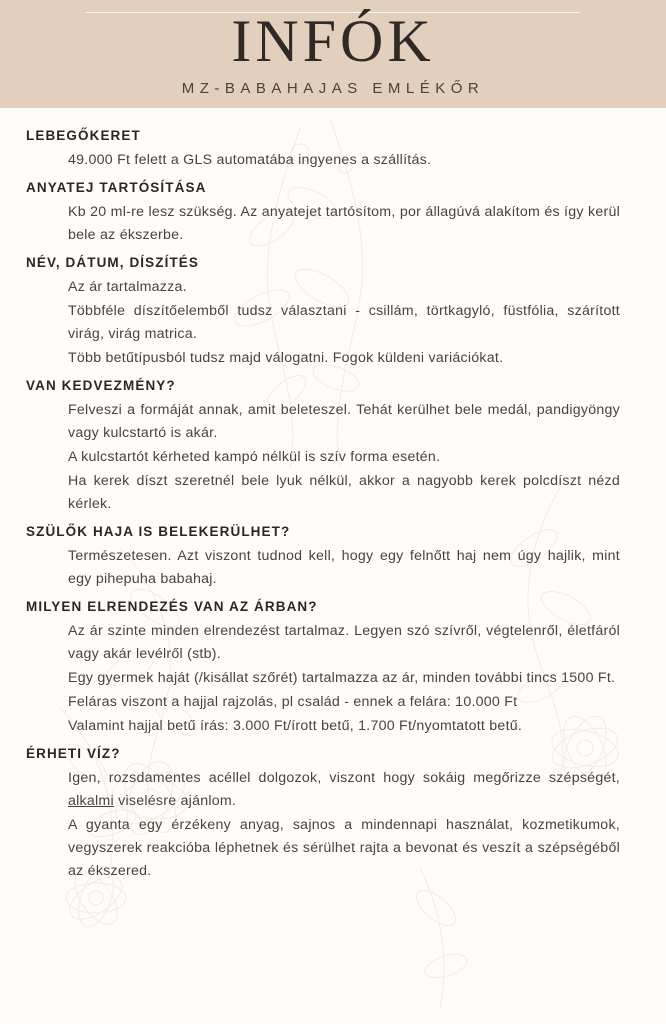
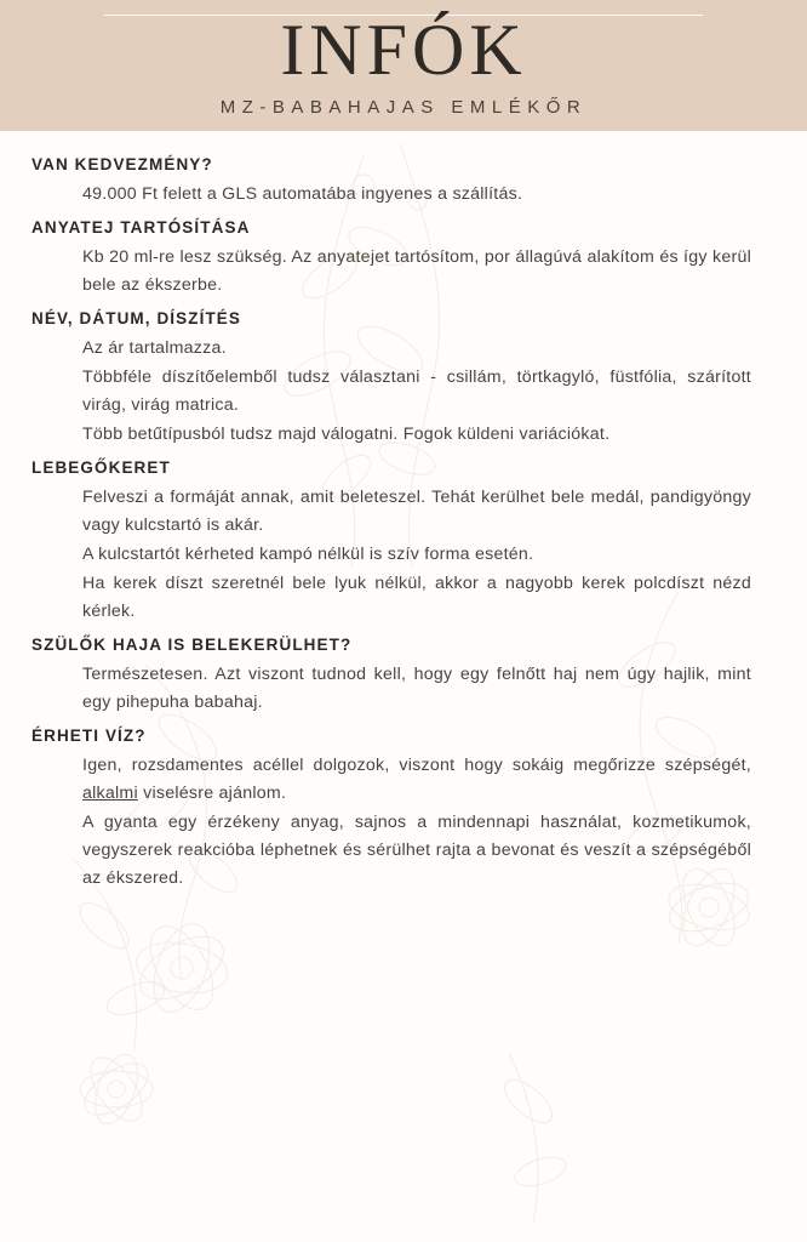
  INFÓK
  MZ-BABAHAJAS EMLÉKŐR
- LEBEGŐKERET
+ VAN KEDVEZMÉNY?
  49.000 Ft felett a GLS automatába ingyenes a szállítás.
  ANYATEJ TARTÓSÍTÁSA
  Kb 20 ml-re lesz szükség. Az anyatejet tartósítom, por állagúvá alakítom és így kerül bele az ékszerbe.
  NÉV, DÁTUM, DÍSZÍTÉS
  Az ár tartalmazza.
  Többféle díszítőelemből tudsz választani - csillám, törtkagyló, füstfólia, szárított virág, virág matrica.
  Több betűtípusból tudsz majd válogatni. Fogok küldeni variációkat.
- VAN KEDVEZMÉNY?
+ LEBEGŐKERET
  Felveszi a formáját annak, amit beleteszel. Tehát kerülhet bele medál, pandigyöngy vagy kulcstartó is akár.
  A kulcstartót kérheted kampó nélkül is szív forma esetén.
  Ha kerek díszt szeretnél bele lyuk nélkül, akkor a nagyobb kerek polcdíszt nézd kérlek.
  SZÜLŐK HAJA IS BELEKERÜLHET?
  Természetesen. Azt viszont tudnod kell, hogy egy felnőtt haj nem úgy hajlik, mint egy pihepuha babahaj.
- MILYEN ELRENDEZÉS VAN AZ ÁRBAN?
- Az ár szinte minden elrendezést tartalmaz. Legyen szó szívről, végtelenről, életfáról vagy akár levélről (stb).
- Egy gyermek haját (/kisállat szőrét) tartalmazza az ár, minden további tincs 1500 Ft.
- Feláras viszont a hajjal rajzolás, pl család - ennek a felára: 10.000 Ft
- Valamint hajjal betű írás: 3.000 Ft/írott betű, 1.700 Ft/nyomtatott betű.
  ÉRHETI VÍZ?
  Igen, rozsdamentes acéllel dolgozok, viszont hogy sokáig megőrizze szépségét, alkalmi viselésre ajánlom.
  A gyanta egy érzékeny anyag, sajnos a mindennapi használat, kozmetikumok, vegyszerek reakcióba léphetnek és sérülhet rajta a bevonat és veszít a szépségéből az ékszered.
